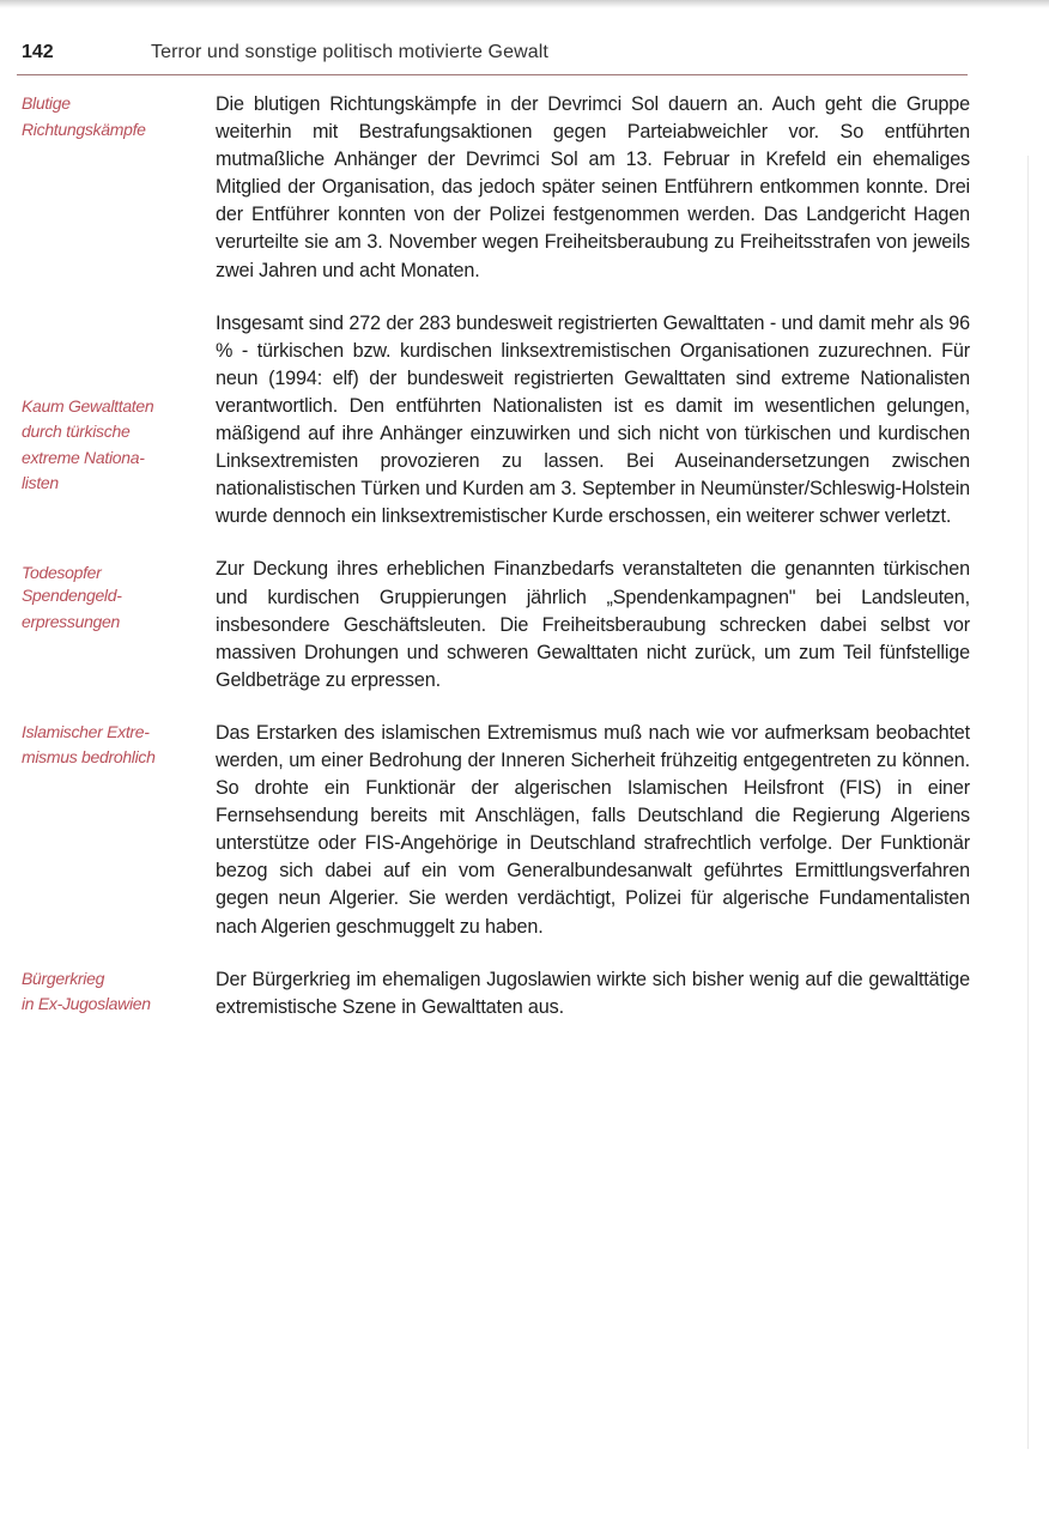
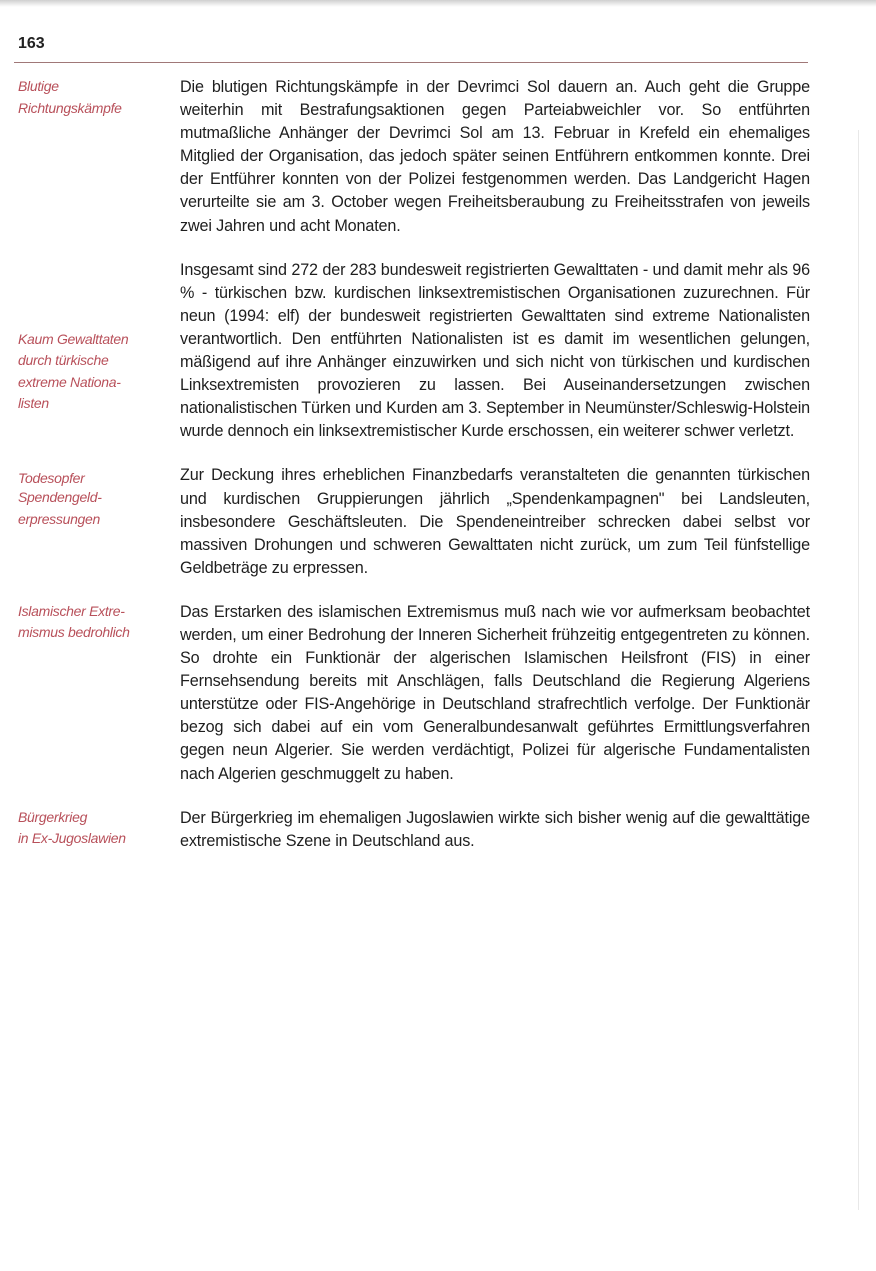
- 142
+ 163
- Terror und sonstige politisch motivierte Gewalt
  Blutige
  Richtungskämpfe
- Die blutigen Richtungskämpfe in der Devrimci Sol dauern an. Auch geht die Gruppe weiterhin mit Bestrafungsaktionen gegen Parteiabweichler vor. So entführten mutmaßliche Anhänger der Devrimci Sol am 13. Februar in Krefeld ein ehemaliges Mitglied der Organisation, das jedoch später seinen Entführern entkommen konnte. Drei der Entführer konnten von der Polizei festgenommen werden. Das Landgericht Hagen verurteilte sie am 3. November wegen Freiheitsberaubung zu Freiheitsstrafen von jeweils zwei Jahren und acht Monaten.
+ Die blutigen Richtungskämpfe in der Devrimci Sol dauern an. Auch geht die Gruppe weiterhin mit Bestrafungsaktionen gegen Parteiabweichler vor. So entführten mutmaßliche Anhänger der Devrimci Sol am 13. Februar in Krefeld ein ehemaliges Mitglied der Organisation, das jedoch später seinen Entführern entkommen konnte. Drei der Entführer konnten von der Polizei festgenommen werden. Das Landgericht Hagen verurteilte sie am 3. October wegen Freiheitsberaubung zu Freiheitsstrafen von jeweils zwei Jahren und acht Monaten.
  Kaum Gewalttaten
  durch türkische
  extreme Nationa-
  listen
  Todesopfer
  Insgesamt sind 272 der 283 bundesweit registrierten Gewalttaten - und damit mehr als 96 % - türkischen bzw. kurdischen linksextremistischen Organisationen zuzurechnen. Für neun (1994: elf) der bundesweit registrierten Gewalttaten sind extreme Nationalisten verantwortlich. Den entführten Nationalisten ist es damit im wesentlichen gelungen, mäßigend auf ihre Anhänger einzuwirken und sich nicht von türkischen und kurdischen Linksextremisten provozieren zu lassen. Bei Auseinandersetzungen zwischen nationalistischen Türken und Kurden am 3. September in Neumünster/Schleswig-Holstein wurde dennoch ein linksextremistischer Kurde erschossen, ein weiterer schwer verletzt.
  Spendengeld-
  erpressungen
- Zur Deckung ihres erheblichen Finanzbedarfs veranstalteten die genannten türkischen und kurdischen Gruppierungen jährlich „Spendenkampagnen" bei Landsleuten, insbesondere Geschäftsleuten. Die Freiheitsberaubung schrecken dabei selbst vor massiven Drohungen und schweren Gewalttaten nicht zurück, um zum Teil fünfstellige Geldbeträge zu erpressen.
+ Zur Deckung ihres erheblichen Finanzbedarfs veranstalteten die genannten türkischen und kurdischen Gruppierungen jährlich „Spendenkampagnen" bei Landsleuten, insbesondere Geschäftsleuten. Die Spendeneintreiber schrecken dabei selbst vor massiven Drohungen und schweren Gewalttaten nicht zurück, um zum Teil fünfstellige Geldbeträge zu erpressen.
  Islamischer Extre-
  mismus bedrohlich
  Das Erstarken des islamischen Extremismus muß nach wie vor aufmerksam beobachtet werden, um einer Bedrohung der Inneren Sicherheit frühzeitig entgegentreten zu können. So drohte ein Funktionär der algerischen Islamischen Heilsfront (FIS) in einer Fernsehsendung bereits mit Anschlägen, falls Deutschland die Regierung Algeriens unterstütze oder FIS-Angehörige in Deutschland strafrechtlich verfolge. Der Funktionär bezog sich dabei auf ein vom Generalbundesanwalt geführtes Ermittlungsverfahren gegen neun Algerier. Sie werden verdächtigt, Polizei für algerische Fundamentalisten nach Algerien geschmuggelt zu haben.
  Bürgerkrieg
  in Ex-Jugoslawien
- Der Bürgerkrieg im ehemaligen Jugoslawien wirkte sich bisher wenig auf die gewalttätige extremistische Szene in Gewalttaten aus.
+ Der Bürgerkrieg im ehemaligen Jugoslawien wirkte sich bisher wenig auf die gewalttätige extremistische Szene in Deutschland aus.
